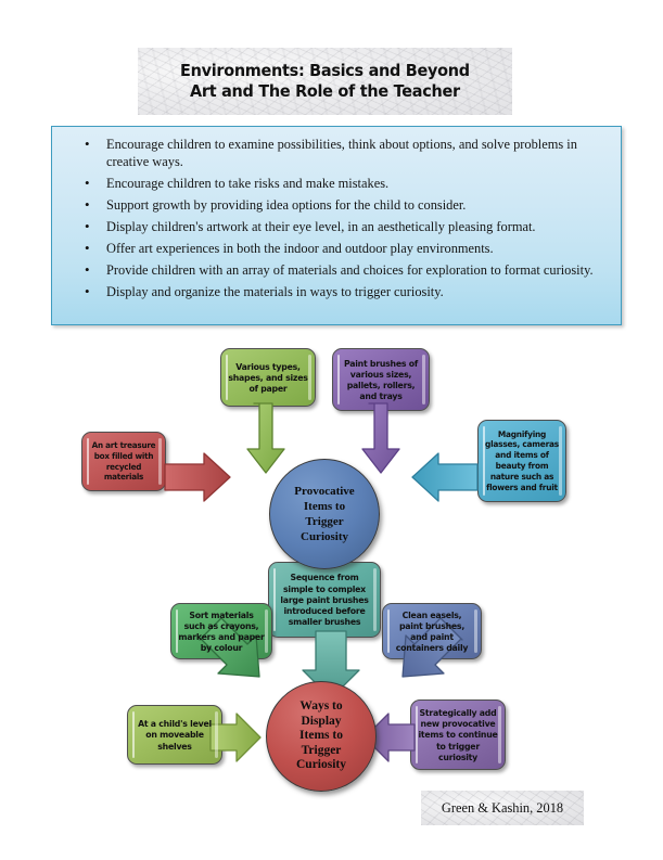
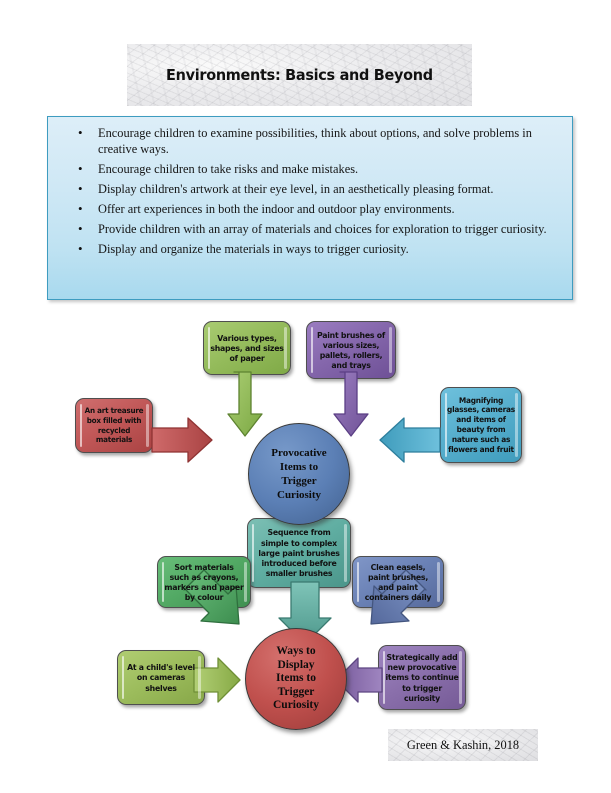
  Environments: Basics and Beyond
- Art and The Role of the Teacher
  Encourage children to examine possibilities, think about options, and solve problems in creative ways.
  Encourage children to take risks and make mistakes.
- Support growth by providing idea options for the child to consider.
  Display children's artwork at their eye level, in an aesthetically pleasing format.
  Offer art experiences in both the indoor and outdoor play environments.
- Provide children with an array of materials and choices for exploration to format curiosity.
+ Provide children with an array of materials and choices for exploration to trigger curiosity.
  Display and organize the materials in ways to trigger curiosity.
  Various types, shapes, and sizes of paper
  Paint brushes of various sizes, pallets, rollers, and trays
  An art treasure box filled with recycled materials
  Magnifying glasses, cameras and items of beauty from nature such as flowers and fruit
  Provocative Items to Trigger Curiosity
  Sequence from simple to complex large paint brushes introduced before smaller brushes
  Sort materials such as crayons, markers and paper by colour
  Clean easels, paint brushes, and paint containers daily
- At a child's level on moveable shelves
+ At a child's level on cameras shelves
  Strategically add new provocative items to continue to trigger curiosity
  Ways to Display Items to Trigger Curiosity
  Green & Kashin, 2018
